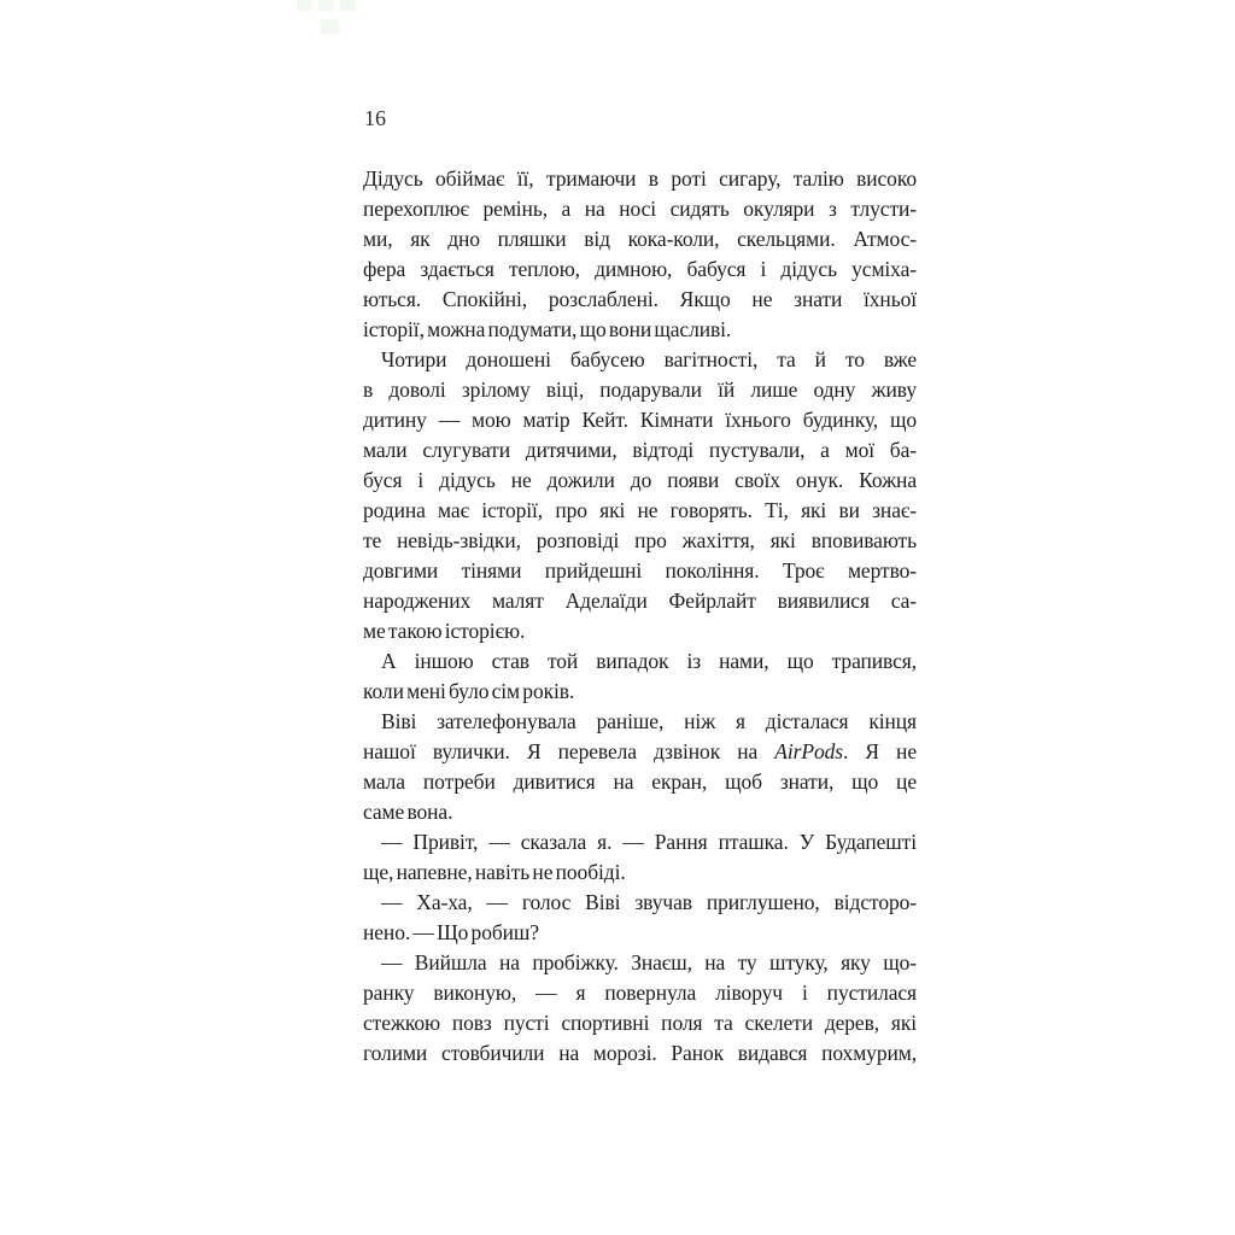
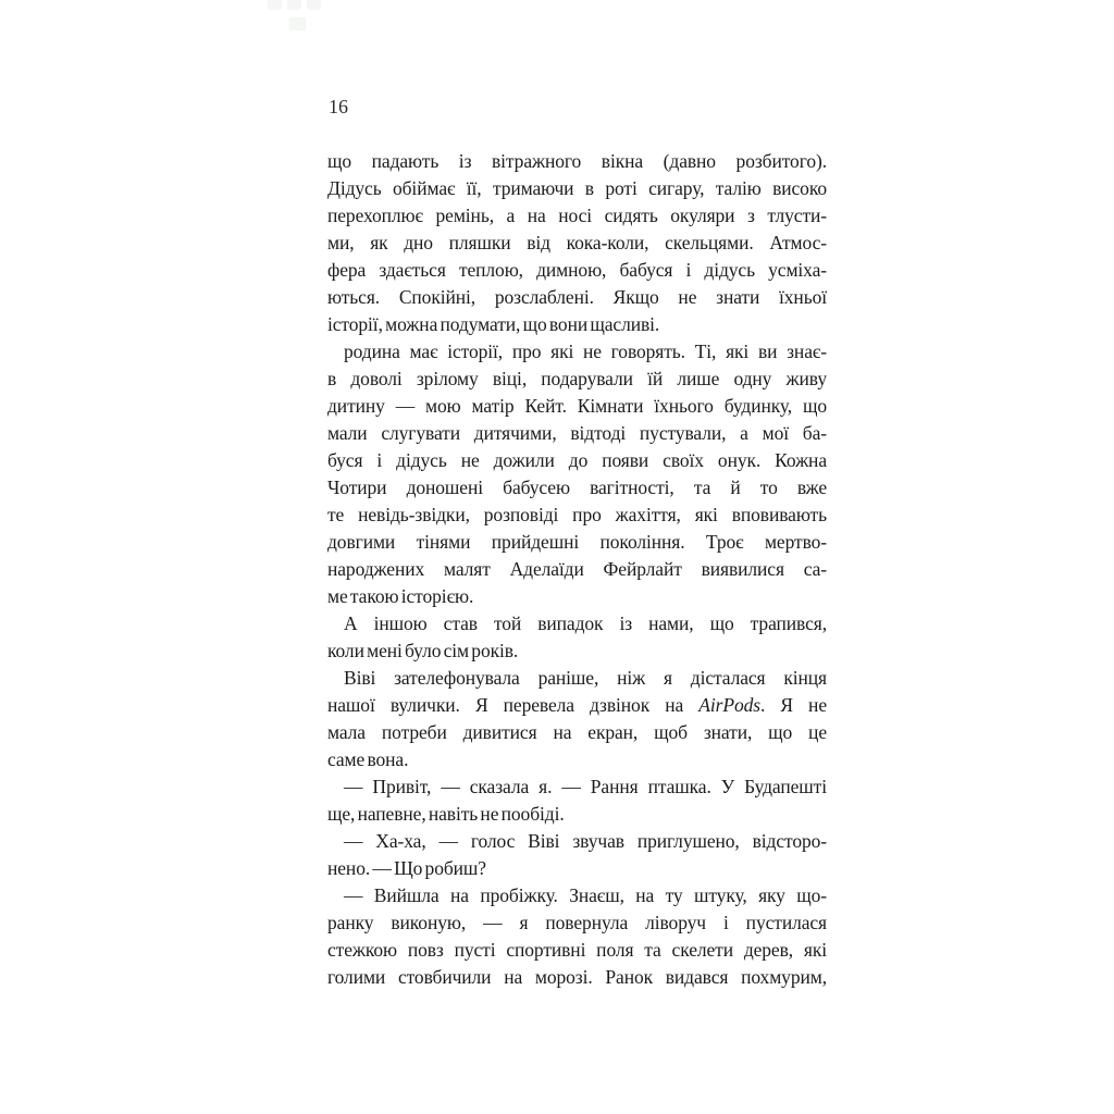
  16
+ що падають із вітражного вікна (давно розбитого).
  Дідусь обіймає її, тримаючи в роті сигару, талію високо
  перехоплює ремінь, а на носі сидять окуляри з тлусти-
  ми, як дно пляшки від кока-коли, скельцями. Атмос-
  фера здається теплою, димною, бабуся і дідусь усміха-
  ються. Спокійні, розслаблені. Якщо не знати їхньої
  історії, можна подумати, що вони щасливі.
- Чотири доношені бабусею вагітності, та й то вже
+ родина має історії, про які не говорять. Ті, які ви знає-
  в доволі зрілому віці, подарували їй лише одну живу
  дитину — мою матір Кейт. Кімнати їхнього будинку, що
  мали слугувати дитячими, відтоді пустували, а мої ба-
  буся і дідусь не дожили до появи своїх онук. Кожна
- родина має історії, про які не говорять. Ті, які ви знає-
+ Чотири доношені бабусею вагітності, та й то вже
  те невідь-звідки, розповіді про жахіття, які вповивають
  довгими тінями прийдешні покоління. Троє мертво-
  народжених малят Аделаїди Фейрлайт виявилися са-
  ме такою історією.
  А іншою став той випадок із нами, що трапився,
  коли мені було сім років.
  Віві зателефонувала раніше, ніж я дісталася кінця
  нашої вулички. Я перевела дзвінок на AirPods. Я не
  мала потреби дивитися на екран, щоб знати, що це
  саме вона.
  — Привіт, — сказала я. — Рання пташка. У Будапешті
  ще, напевне, навіть не пообіді.
  — Ха-ха, — голос Віві звучав приглушено, відсторо-
  нено. — Що робиш?
  — Вийшла на пробіжку. Знаєш, на ту штуку, яку що-
  ранку виконую, — я повернула ліворуч і пустилася
  стежкою повз пусті спортивні поля та скелети дерев, які
  голими стовбичили на морозі. Ранок видався похмурим,
